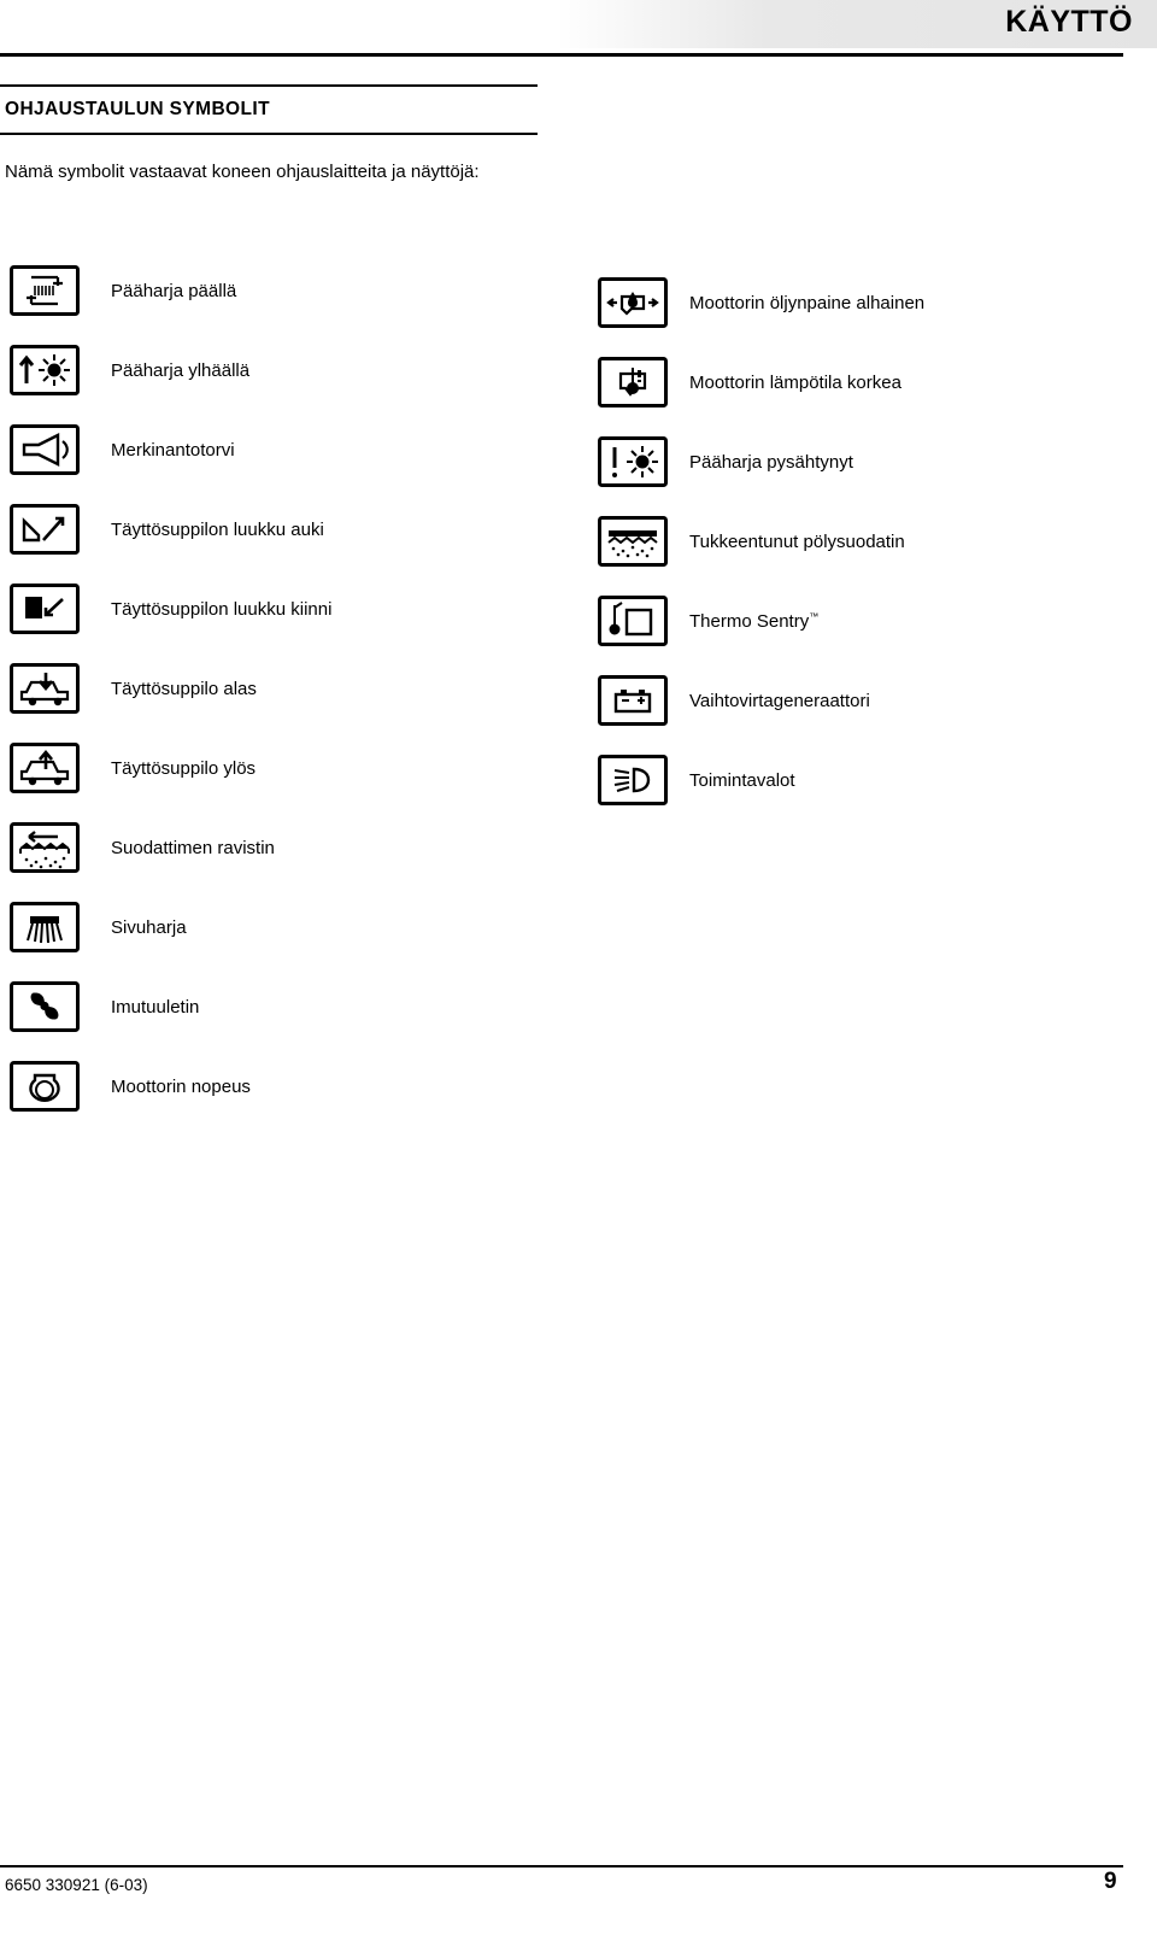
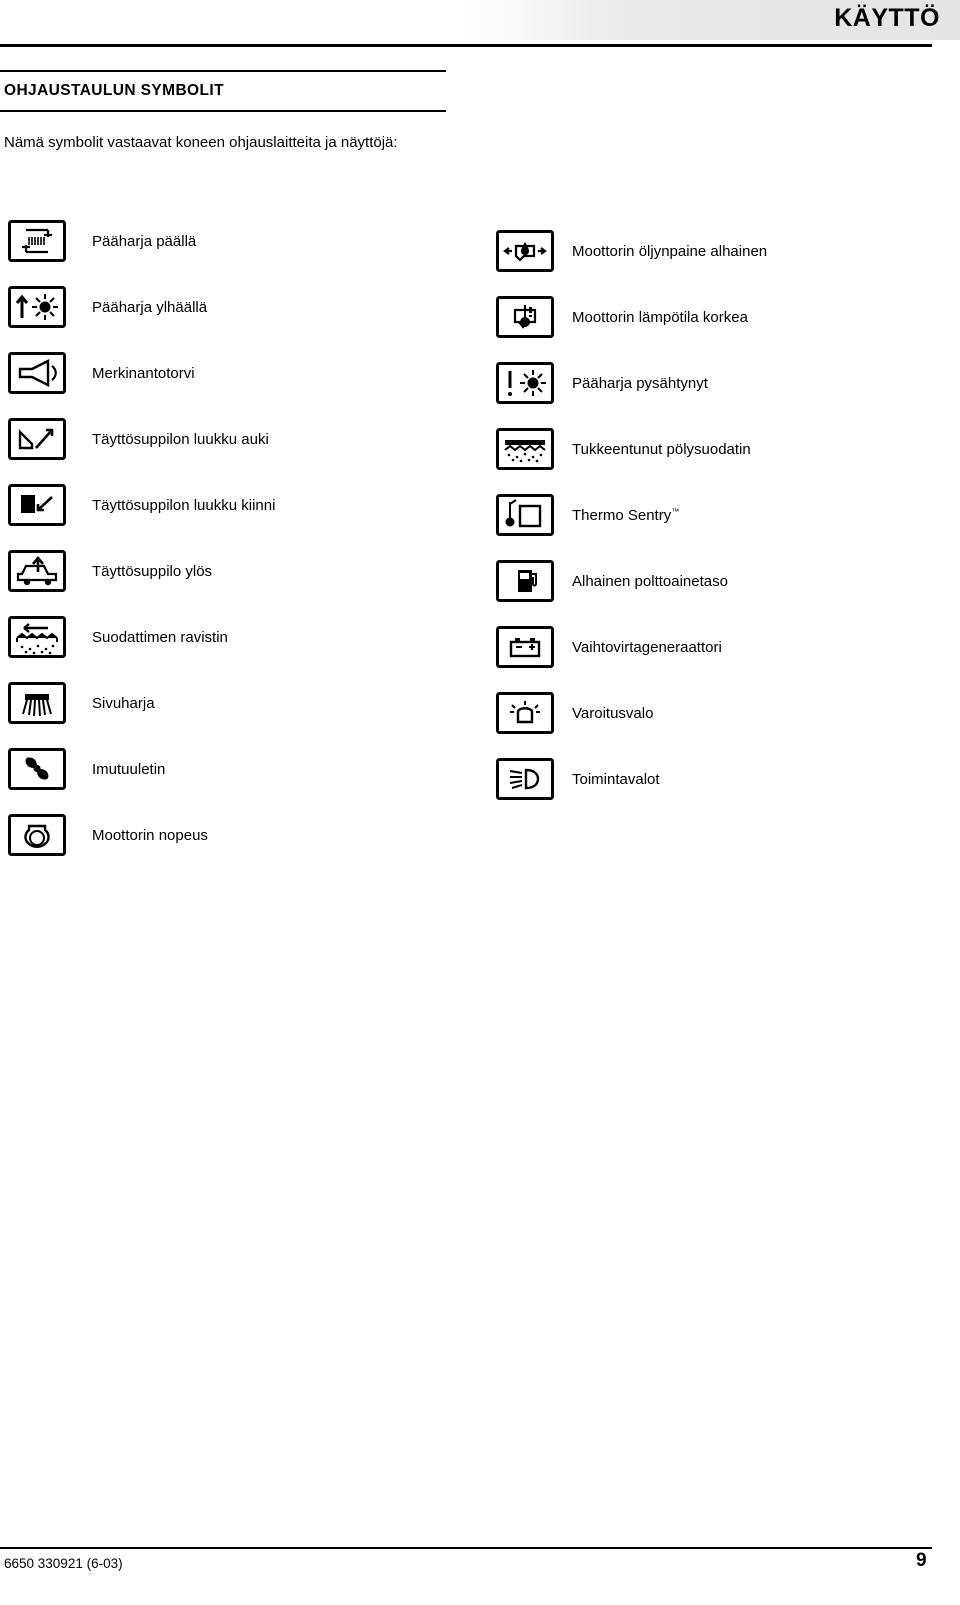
  KÄYTTÖ
  OHJAUSTAULUN SYMBOLIT
  Nämä symbolit vastaavat koneen ohjauslaitteita ja näyttöjä:
  Pääharja päällä
  Pääharja ylhäällä
  Merkinantotorvi
  Täyttösuppilon luukku auki
  Täyttösuppilon luukku kiinni
- Täyttösuppilo alas
  Täyttösuppilo ylös
  Suodattimen ravistin
  Sivuharja
  Imutuuletin
  Moottorin nopeus
  Moottorin öljynpaine alhainen
  Moottorin lämpötila korkea
  Pääharja pysähtynyt
  Tukkeentunut pölysuodatin
  Thermo Sentry™
+ Alhainen polttoainetaso
  Vaihtovirtageneraattori
+ Varoitusvalo
  Toimintavalot
  6650 330921 (6-03)
  9
